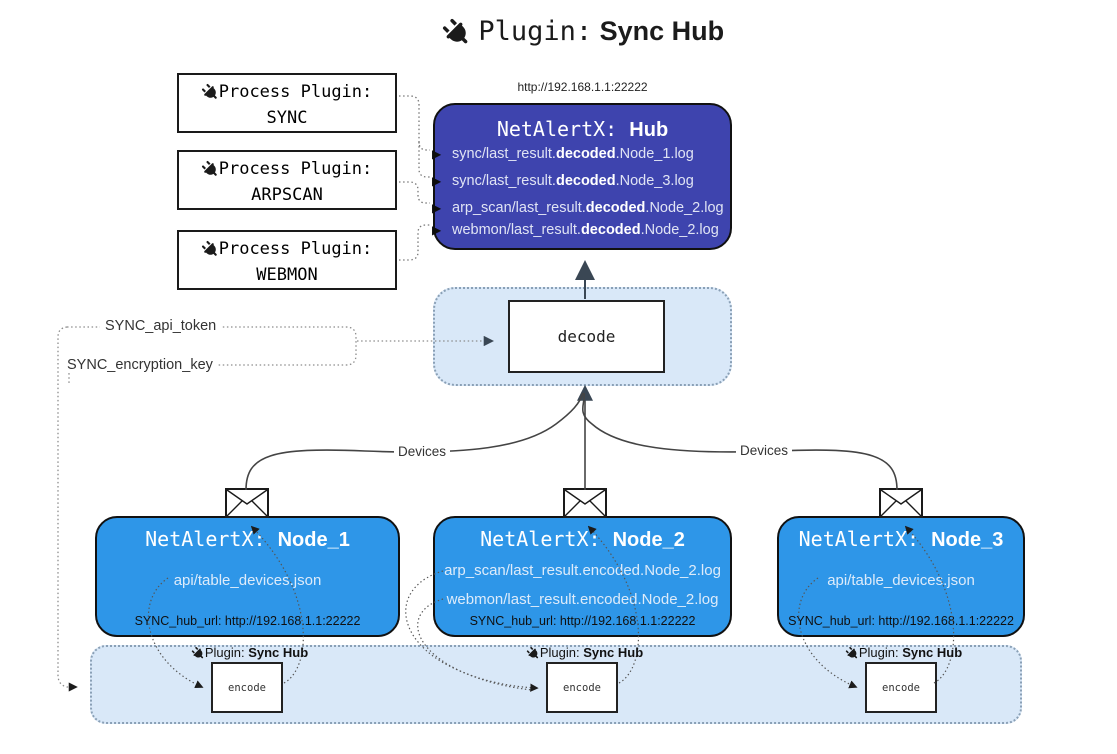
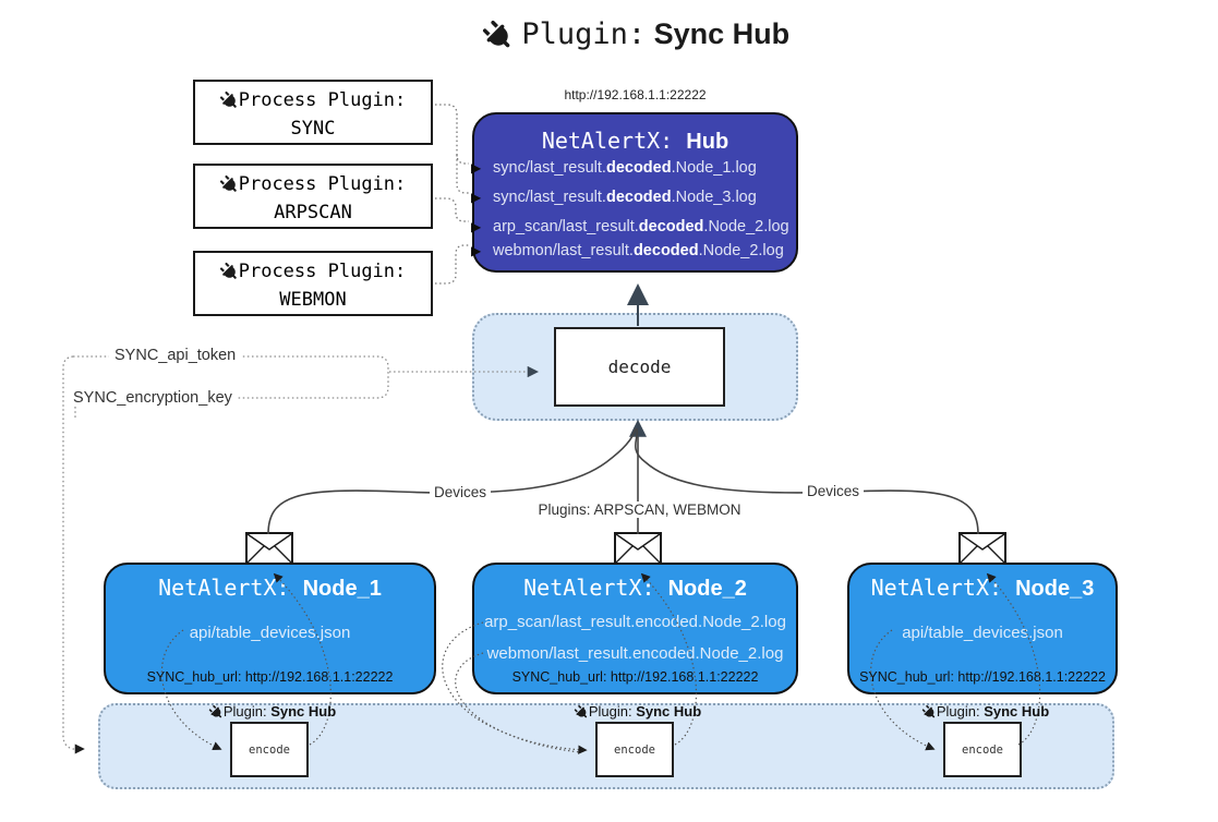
  Plugin: Sync Hub
  Process Plugin:
  SYNC
  Process Plugin:
  ARPSCAN
  Process Plugin:
  WEBMON
  http://192.168.1.1:22222
  NetAlertX: Hub
  ▶
  sync/last_result.decoded.Node_1.log
  ▶
  sync/last_result.decoded.Node_3.log
  ▶
  arp_scan/last_result.decoded.Node_2.log
  ▶
  webmon/last_result.decoded.Node_2.log
  decode
  SYNC_api_token
  SYNC_encryption_key
  Devices
+ Plugins: ARPSCAN, WEBMON
  Devices
  NetAlertX: Node_1
  api/table_devices.json
  SYNC_hub_url: http://192.168.1.1:22222
  NetAlertX: Node_2
  arp_scan/last_result.encoded.Node_2.log
  webmon/last_result.encoded.Node_2.log
  SYNC_hub_url: http://192.168.1.1:22222
  NetAlertX: Node_3
  api/table_devices.json
  SYNC_hub_url: http://192.168.1.1:22222
  Plugin: Sync Hub
  Plugin: Sync Hub
  Plugin: Sync Hub
  encode
  encode
  encode
